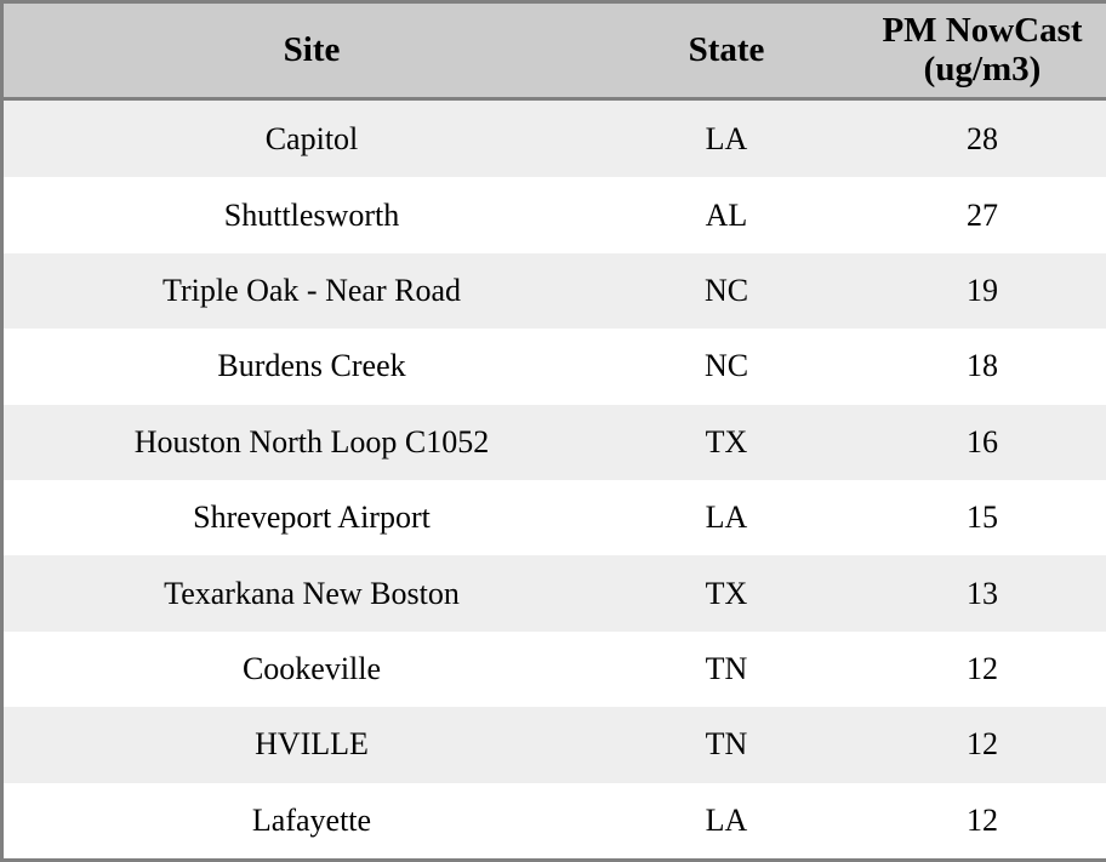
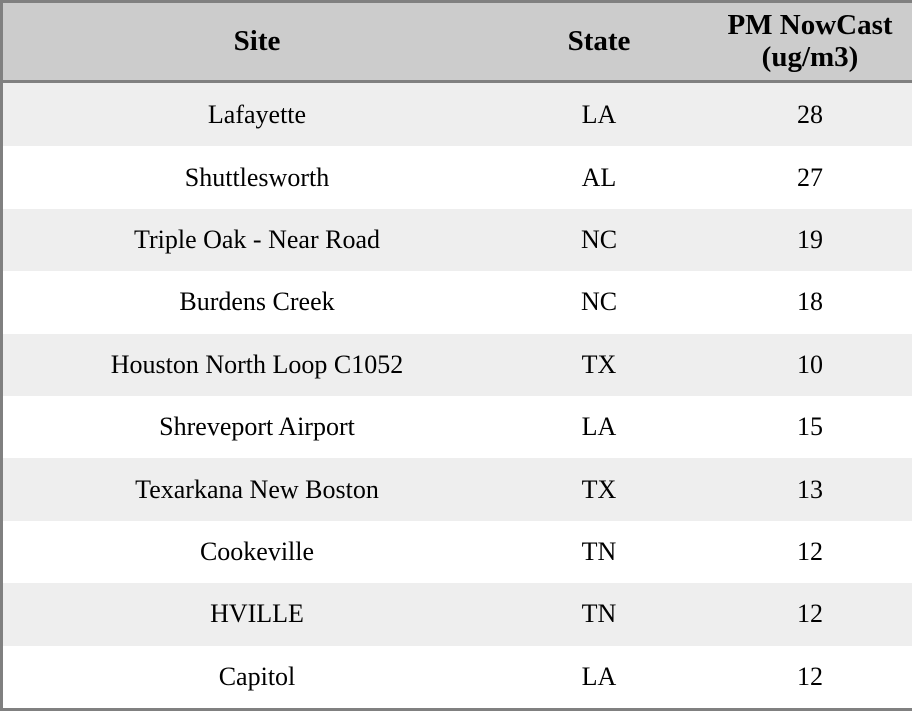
  Site	State	PM NowCast (ug/m3)
- Capitol	LA	28
+ Lafayette	LA	28
  Shuttlesworth	AL	27
  Triple Oak - Near Road	NC	19
  Burdens Creek	NC	18
- Houston North Loop C1052	TX	16
+ Houston North Loop C1052	TX	10
  Shreveport Airport	LA	15
  Texarkana New Boston	TX	13
  Cookeville	TN	12
  HVILLE	TN	12
- Lafayette	LA	12
+ Capitol	LA	12
